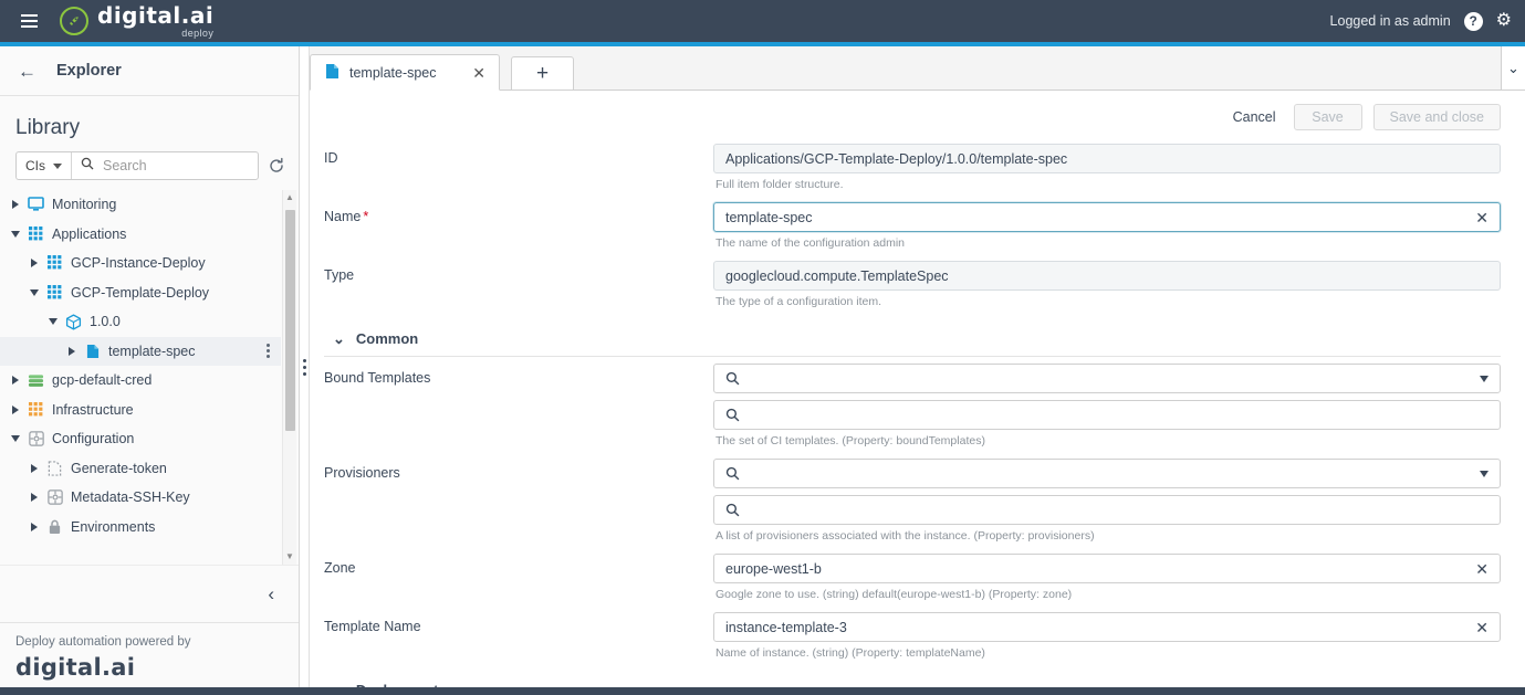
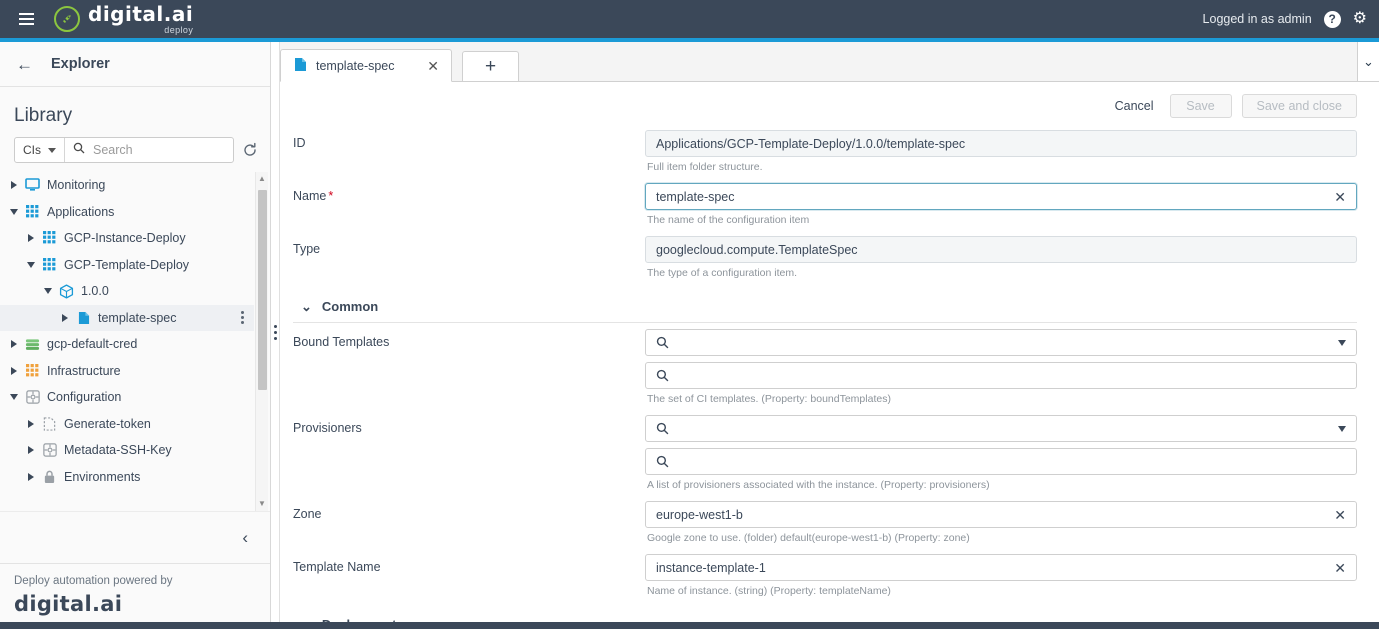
  digital.ai
  deploy
  Logged in as admin
  ?
  ⚙
  ←
  Explorer
  Library
  CIs
  Search
  Monitoring
  Applications
  GCP-Instance-Deploy
  GCP-Template-Deploy
  1.0.0
  template-spec
  gcp-default-cred
  Infrastructure
  Configuration
  Generate-token
  Metadata-SSH-Key
  Environments
  ▲
  ▼
  ‹
  Deploy automation powered by
  digital.ai
  template-spec
  ✕
  +
  ⌄
  Cancel
  Save
  Save and close
  ID
  Applications/GCP-Template-Deploy/1.0.0/template-spec
  Full item folder structure.
  Name *
  template-spec
  ✕
- The name of the configuration admin
+ The name of the configuration item
  Type
  googlecloud.compute.TemplateSpec
  The type of a configuration item.
  ⌄
  Common
  Bound Templates
  The set of CI templates. (Property: boundTemplates)
  Provisioners
  A list of provisioners associated with the instance. (Property: provisioners)
  Zone
  europe-west1-b
  ✕
- Google zone to use. (string) default(europe-west1-b) (Property: zone)
+ Google zone to use. (folder) default(europe-west1-b) (Property: zone)
  Template Name
- instance-template-3
+ instance-template-1
  ✕
  Name of instance. (string) (Property: templateName)
